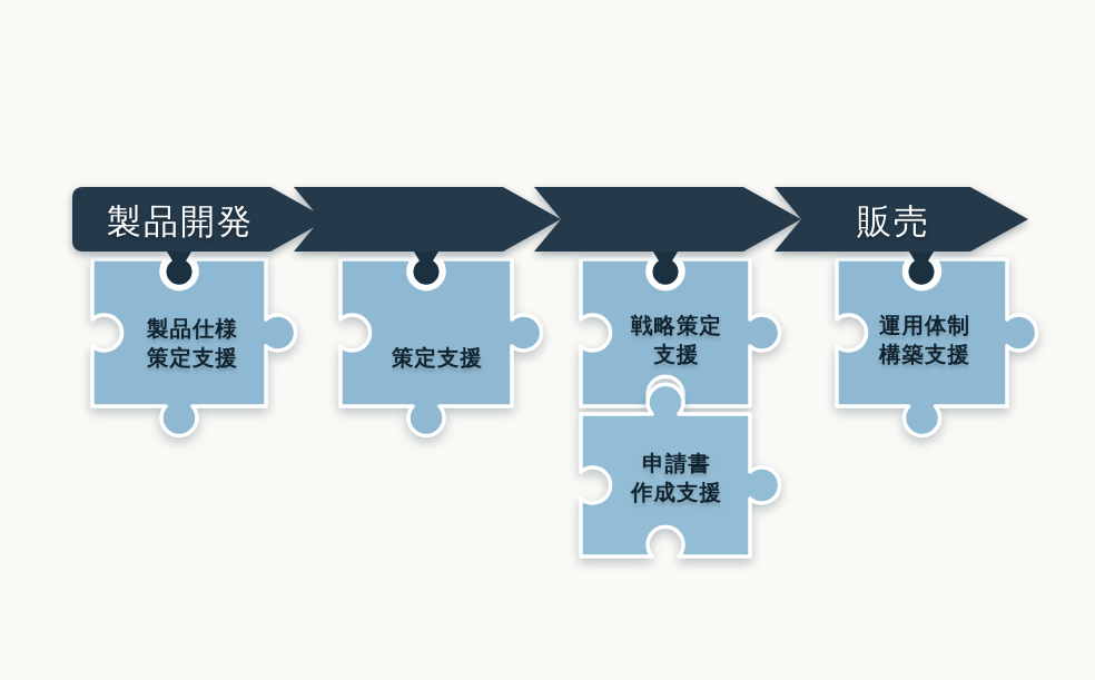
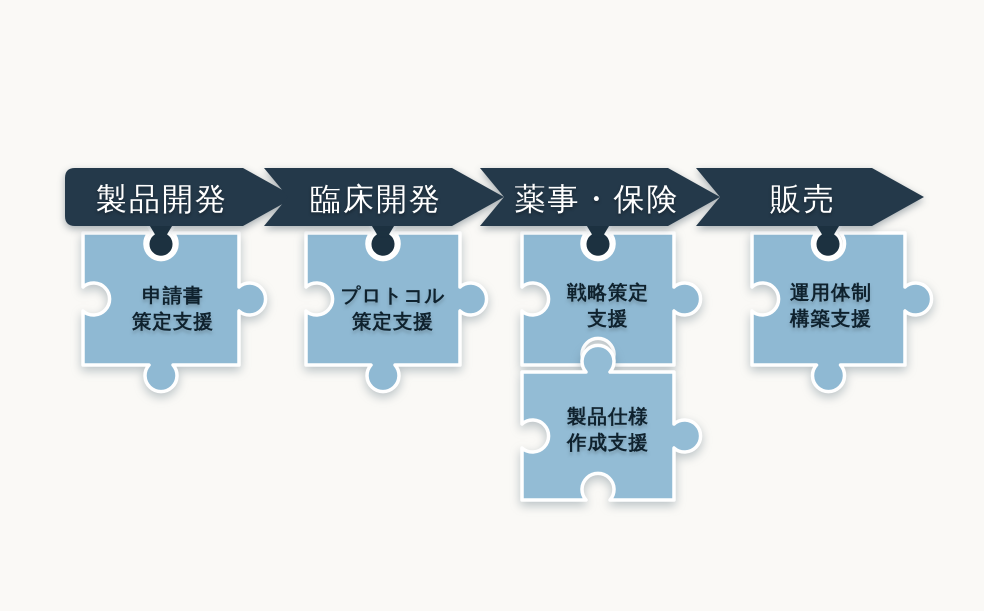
  製品開発
+ 臨床開発
+ 薬事・保険
  販売
- 製品仕様
+ 申請書
  策定支援
+ プロトコル
  策定支援
  戦略策定
  支援
- 申請書
+ 製品仕様
  作成支援
  運用体制
  構築支援
